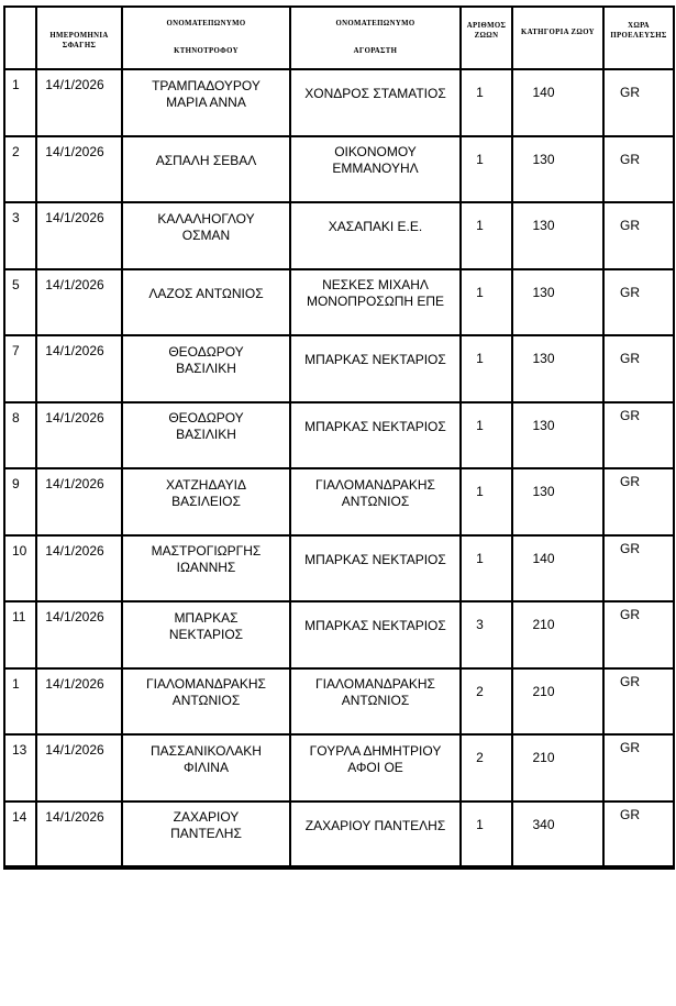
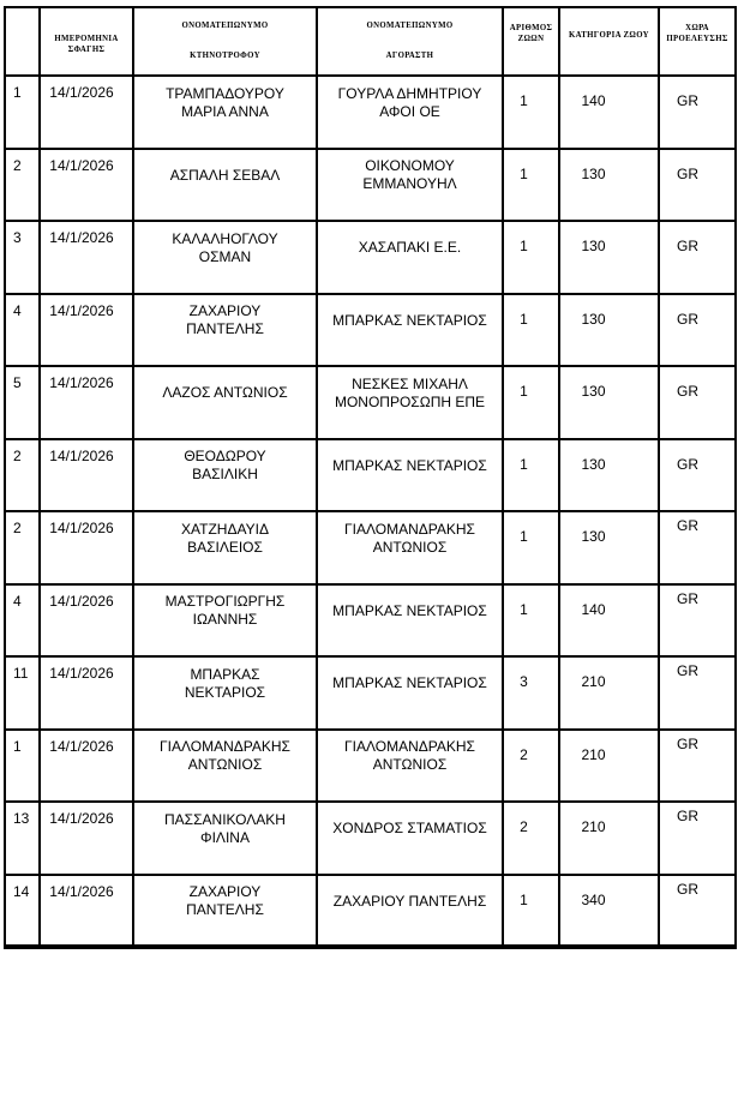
- 1	14/1/2026	ΤΡΑΜΠΑΔΟΥΡΟΥ ΜΑΡΙΑ ΑΝΝΑ	ΧΟΝΔΡΟΣ ΣΤΑΜΑΤΙΟΣ	1	140	GR
+ 1	14/1/2026	ΤΡΑΜΠΑΔΟΥΡΟΥ ΜΑΡΙΑ ΑΝΝΑ	ΓΟΥΡΛΑ ΔΗΜΗΤΡΙΟΥ ΑΦΟΙ ΟΕ	1	140	GR
  2	14/1/2026	ΑΣΠΑΛΗ ΣΕΒΑΛ	ΟΙΚΟΝΟΜΟΥ ΕΜΜΑΝΟΥΗΛ	1	130	GR
  3	14/1/2026	ΚΑΛΑΛΗΟΓΛΟΥ ΟΣΜΑΝ	ΧΑΣΑΠΑΚΙ Ε.Ε.	1	130	GR
+ 4	14/1/2026	ΖΑΧΑΡΙΟΥ ΠΑΝΤΕΛΗΣ	ΜΠΑΡΚΑΣ ΝΕΚΤΑΡΙΟΣ	1	130	GR
  5	14/1/2026	ΛΑΖΟΣ ΑΝΤΩΝΙΟΣ	ΝΕΣΚΕΣ ΜΙΧΑΗΛ ΜΟΝΟΠΡΟΣΩΠΗ ΕΠΕ	1	130	GR
- 7	14/1/2026	ΘΕΟΔΩΡΟΥ ΒΑΣΙΛΙΚΗ	ΜΠΑΡΚΑΣ ΝΕΚΤΑΡΙΟΣ	1	130	GR
+ 2	14/1/2026	ΘΕΟΔΩΡΟΥ ΒΑΣΙΛΙΚΗ	ΜΠΑΡΚΑΣ ΝΕΚΤΑΡΙΟΣ	1	130	GR
- 8	14/1/2026	ΘΕΟΔΩΡΟΥ ΒΑΣΙΛΙΚΗ	ΜΠΑΡΚΑΣ ΝΕΚΤΑΡΙΟΣ	1	130	GR
- 9	14/1/2026	ΧΑΤΖΗΔΑΥΙΔ ΒΑΣΙΛΕΙΟΣ	ΓΙΑΛΟΜΑΝΔΡΑΚΗΣ ΑΝΤΩΝΙΟΣ	1	130	GR
+ 2	14/1/2026	ΧΑΤΖΗΔΑΥΙΔ ΒΑΣΙΛΕΙΟΣ	ΓΙΑΛΟΜΑΝΔΡΑΚΗΣ ΑΝΤΩΝΙΟΣ	1	130	GR
- 10	14/1/2026	ΜΑΣΤΡΟΓΙΩΡΓΗΣ ΙΩΑΝΝΗΣ	ΜΠΑΡΚΑΣ ΝΕΚΤΑΡΙΟΣ	1	140	GR
+ 4	14/1/2026	ΜΑΣΤΡΟΓΙΩΡΓΗΣ ΙΩΑΝΝΗΣ	ΜΠΑΡΚΑΣ ΝΕΚΤΑΡΙΟΣ	1	140	GR
  11	14/1/2026	ΜΠΑΡΚΑΣ ΝΕΚΤΑΡΙΟΣ	ΜΠΑΡΚΑΣ ΝΕΚΤΑΡΙΟΣ	3	210	GR
  1	14/1/2026	ΓΙΑΛΟΜΑΝΔΡΑΚΗΣ ΑΝΤΩΝΙΟΣ	ΓΙΑΛΟΜΑΝΔΡΑΚΗΣ ΑΝΤΩΝΙΟΣ	2	210	GR
- 13	14/1/2026	ΠΑΣΣΑΝΙΚΟΛΑΚΗ ΦΙΛΙΝΑ	ΓΟΥΡΛΑ ΔΗΜΗΤΡΙΟΥ ΑΦΟΙ ΟΕ	2	210	GR
+ 13	14/1/2026	ΠΑΣΣΑΝΙΚΟΛΑΚΗ ΦΙΛΙΝΑ	ΧΟΝΔΡΟΣ ΣΤΑΜΑΤΙΟΣ	2	210	GR
  14	14/1/2026	ΖΑΧΑΡΙΟΥ ΠΑΝΤΕΛΗΣ	ΖΑΧΑΡΙΟΥ ΠΑΝΤΕΛΗΣ	1	340	GR
